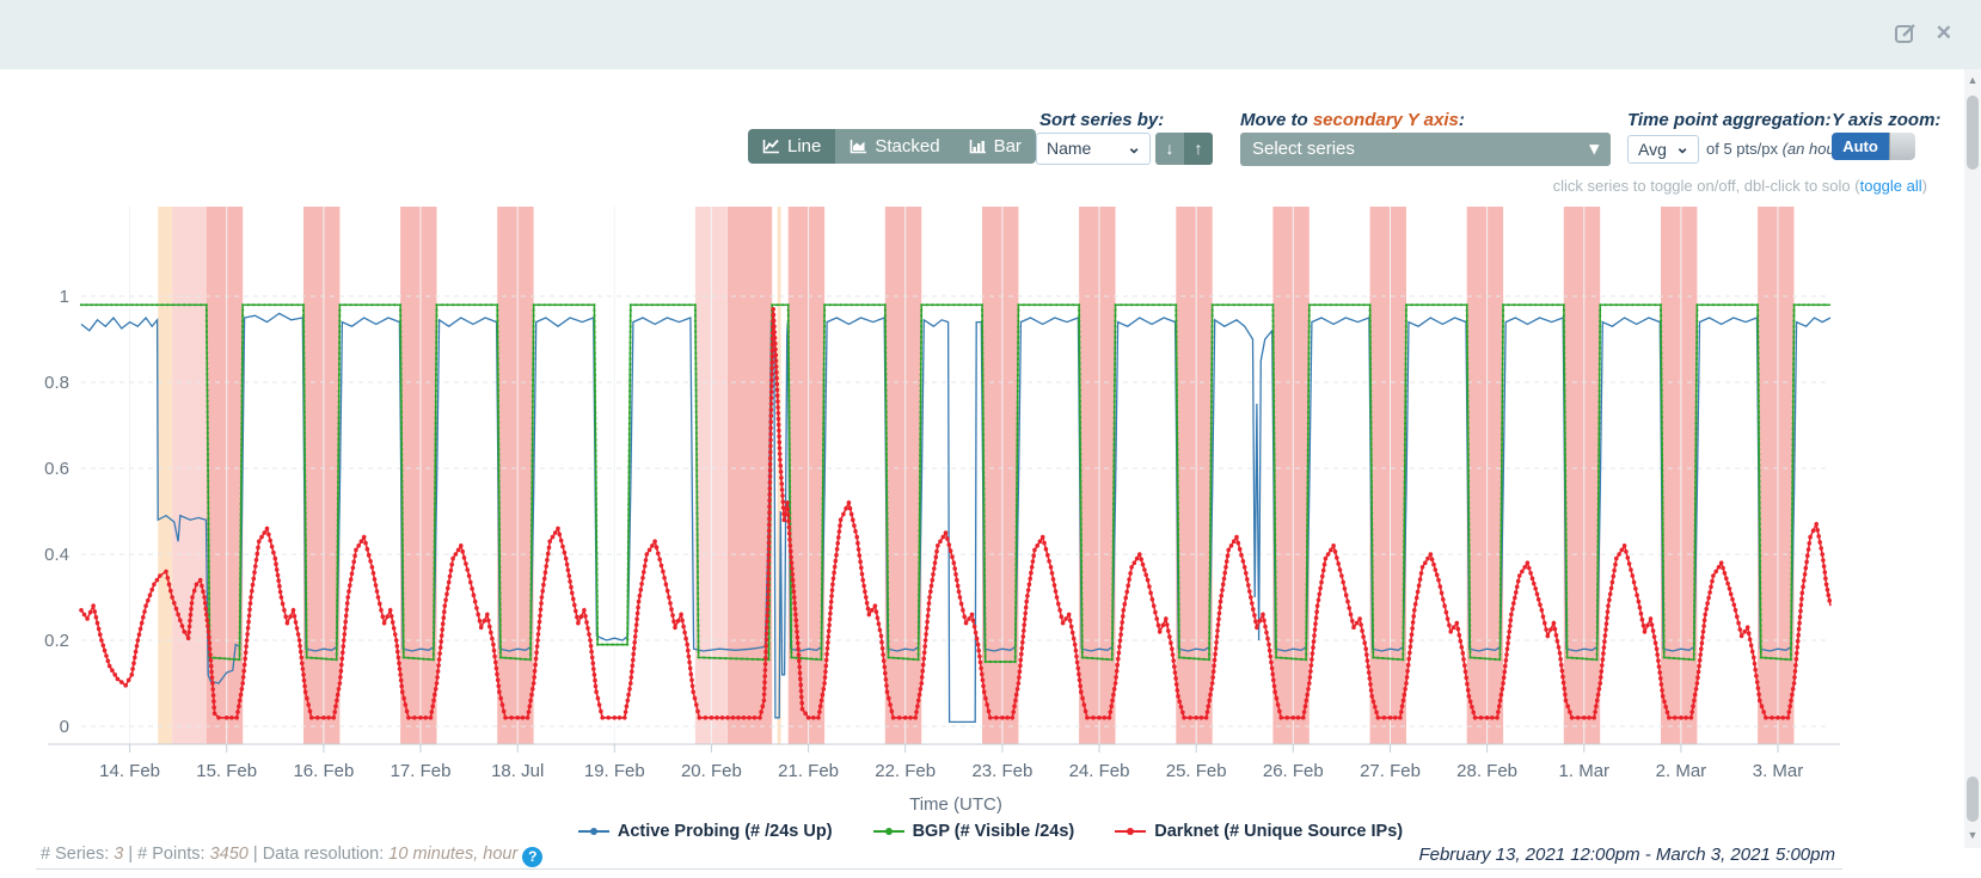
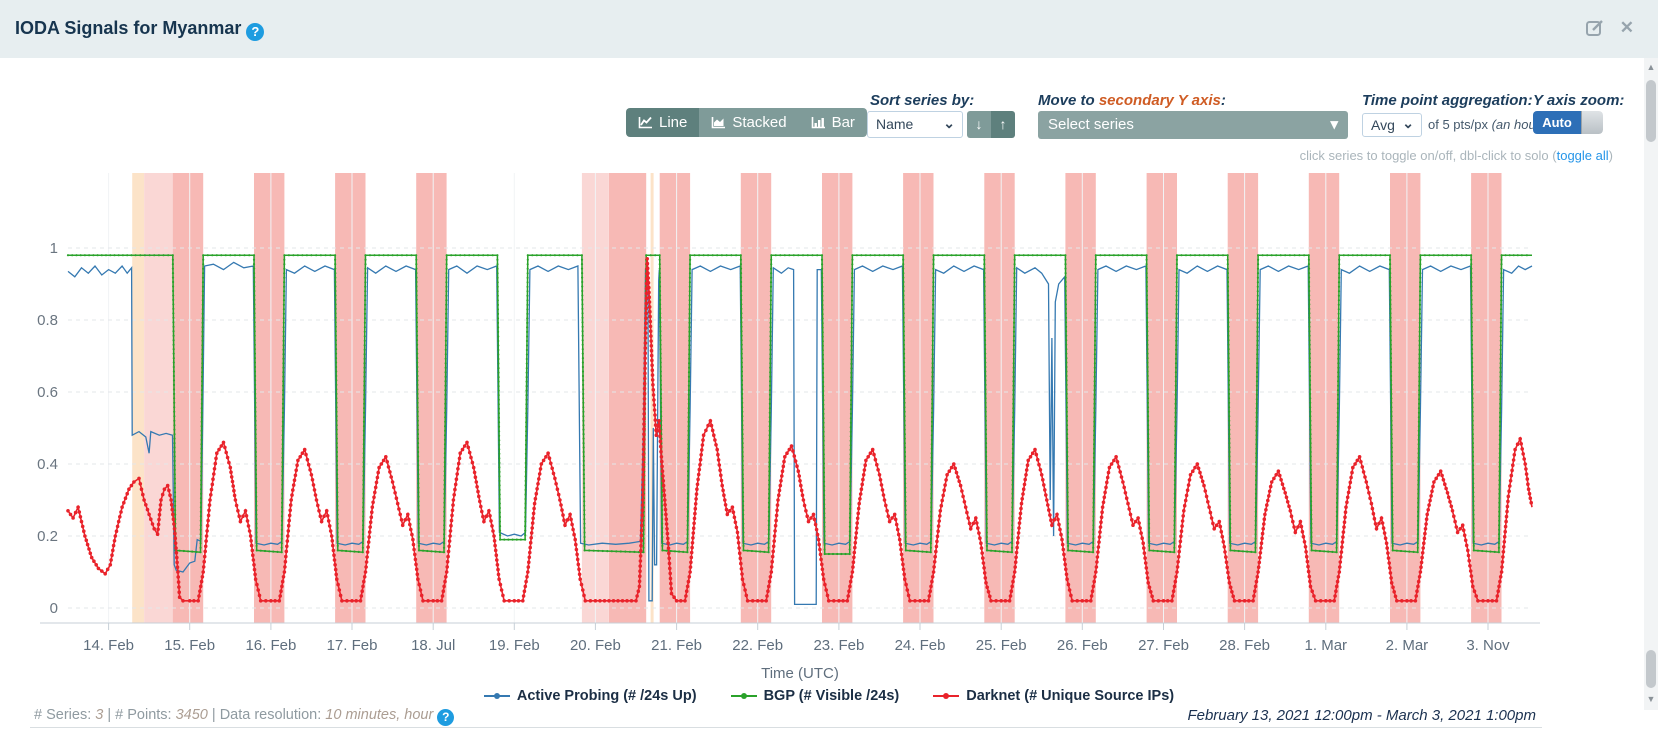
+ IODA Signals for Myanmar ?
  ✕
  Line
  Stacked
  Bar
  Sort series by:
  Name
  ⌄
  ↓
  ↑
  Move to secondary Y axis:
  Select series
  ▾
  Time point aggregation:
  Avg
  ⌄
  of 5 pts/px (an ho
  Y axis zoom:
  Auto
  click series to toggle on/off, dbl-click to solo (toggle all)
  0
  0.2
  0.4
  0.6
  0.8
  1
  14. Feb
  15. Feb
  16. Feb
  17. Feb
  18. Jul
  19. Feb
  20. Feb
  21. Feb
  22. Feb
  23. Feb
  24. Feb
  25. Feb
  26. Feb
  27. Feb
  28. Feb
  1. Mar
  2. Mar
- 3. Mar
+ 3. Nov
  Time (UTC)
  Active Probing (# /24s Up)
  BGP (# Visible /24s)
  Darknet (# Unique Source IPs)
  # Series: 3 | # Points: 3450 | Data resolution: 10 minutes, hour ?
- February 13, 2021 12:00pm - March 3, 2021 5:00pm
+ February 13, 2021 12:00pm - March 3, 2021 1:00pm
  ▲
  ▼
